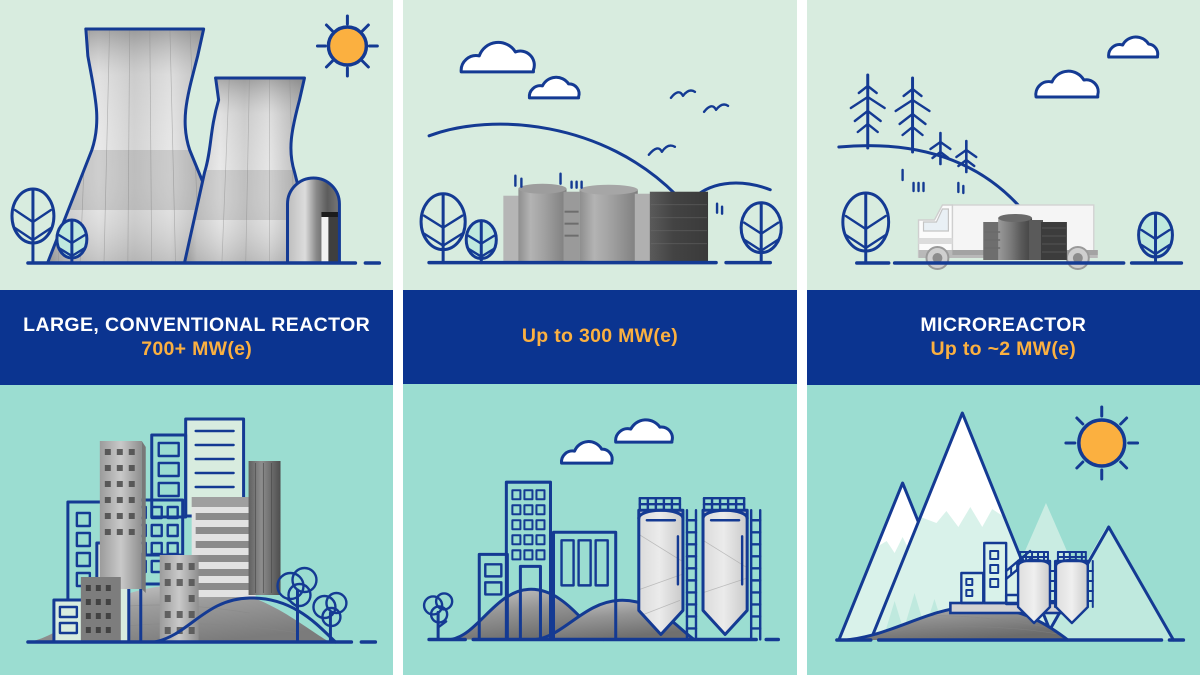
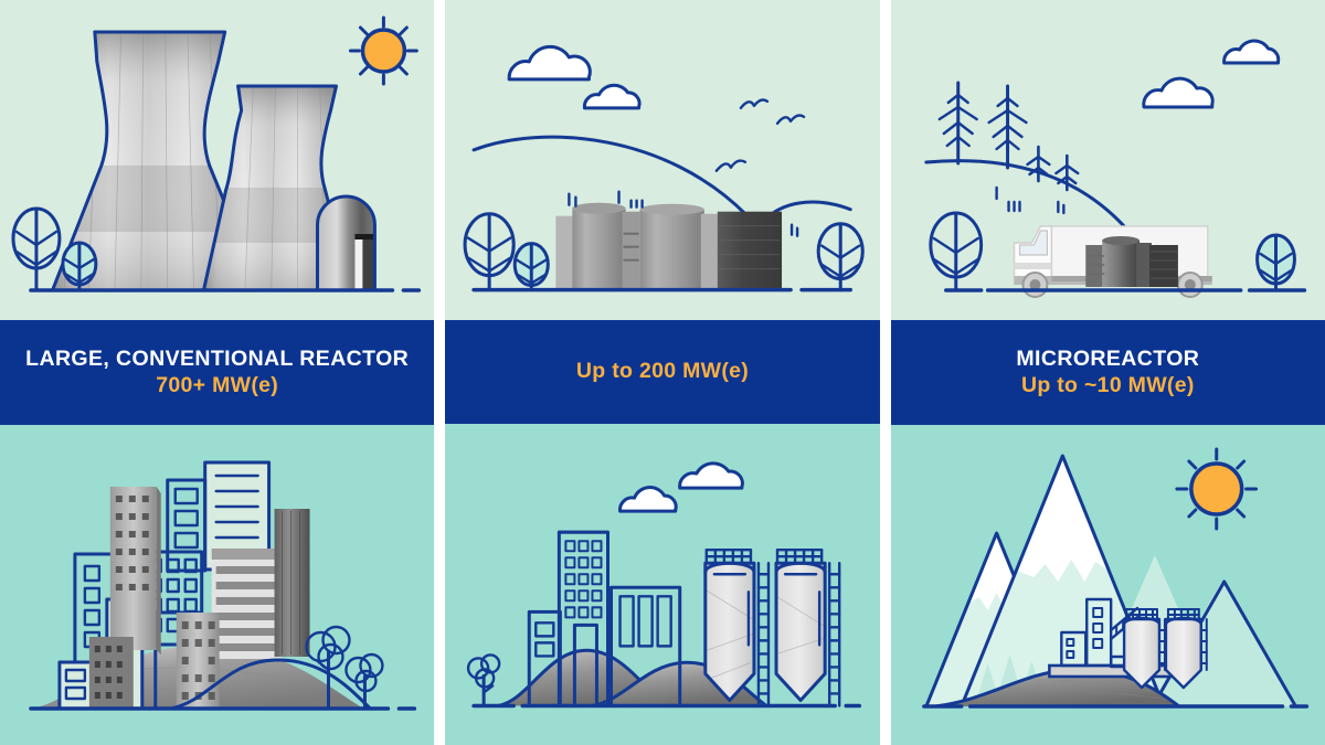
  LARGE, CONVENTIONAL REACTOR
  700+ MW(e)
- Up to 300 MW(e)
+ Up to 200 MW(e)
  MICROREACTOR
- Up to ~2 MW(e)
+ Up to ~10 MW(e)
